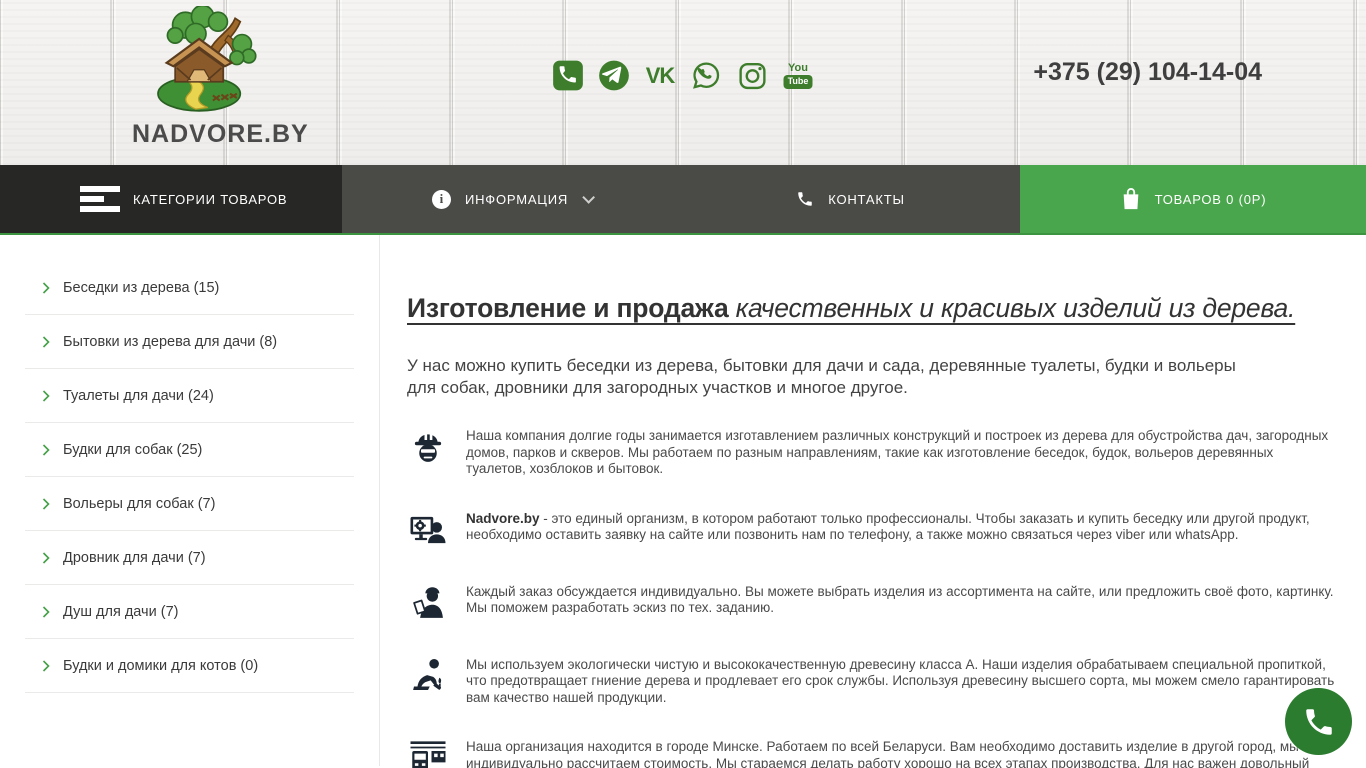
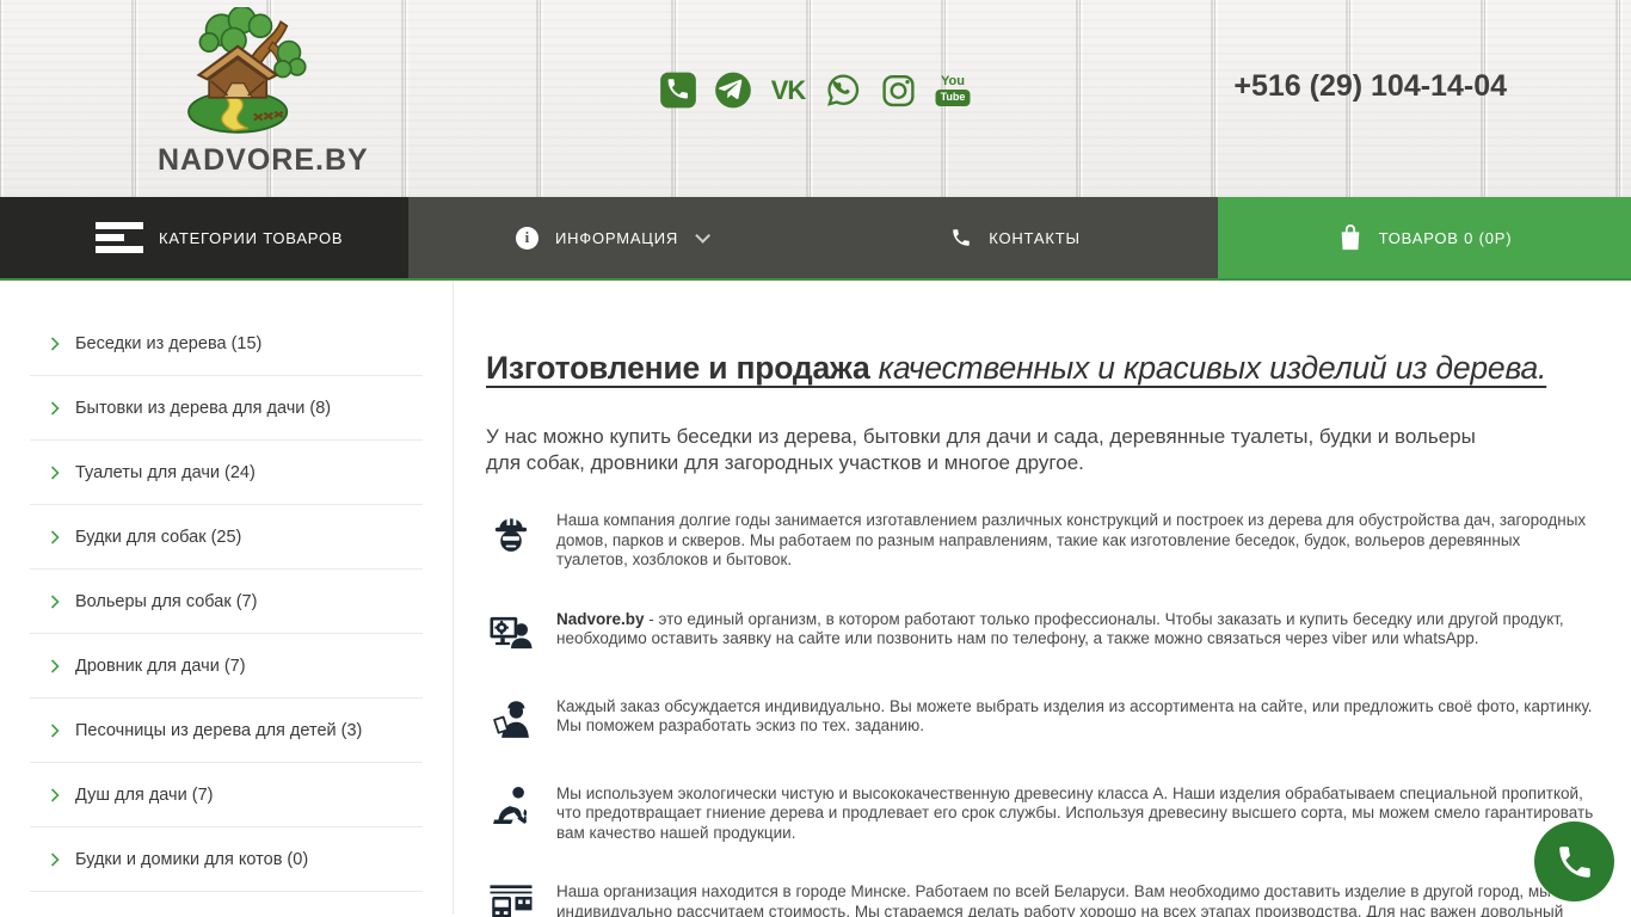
  NADVORE.BY
  VK
  You
  Tube
- +375 (29) 104-14-04
+ +516 (29) 104-14-04
  КАТЕГОРИИ ТОВАРОВ
  i
  ИНФОРМАЦИЯ
  КОНТАКТЫ
  ТОВАРОВ 0 (0Р)
  Беседки из дерева (15)
  Бытовки из дерева для дачи (8)
  Туалеты для дачи (24)
  Будки для собак (25)
  Вольеры для собак (7)
  Дровник для дачи (7)
+ Песочницы из дерева для детей (3)
  Душ для дачи (7)
  Будки и домики для котов (0)
  Изготовление и продажа качественных и красивых изделий из дерева.
  У нас можно купить беседки из дерева, бытовки для дачи и сада, деревянные туалеты, будки и вольеры для собак, дровники для загородных участков и многое другое.
  Наша компания долгие годы занимается изготавлением различных конструкций и построек из дерева для обустройства дач, загородных домов, парков и скверов. Мы работаем по разным направлениям, такие как изготовление беседок, будок, вольеров деревянных туалетов, хозблоков и бытовок.
  Nadvore.by - это единый организм, в котором работают только профессионалы. Чтобы заказать и купить беседку или другой продукт, необходимо оставить заявку на сайте или позвонить нам по телефону, а также можно связаться через viber или whatsApp.
  Каждый заказ обсуждается индивидуально. Вы можете выбрать изделия из ассортимента на сайте, или предложить своё фото, картинку. Мы поможем разработать эскиз по тех. заданию.
  Мы используем экологически чистую и высококачественную древесину класса А. Наши изделия обрабатываем специальной пропиткой, что предотвращает гниение дерева и продлевает его срок службы. Используя древесину высшего сорта, мы можем смело гарантировать вам качество нашей продукции.
